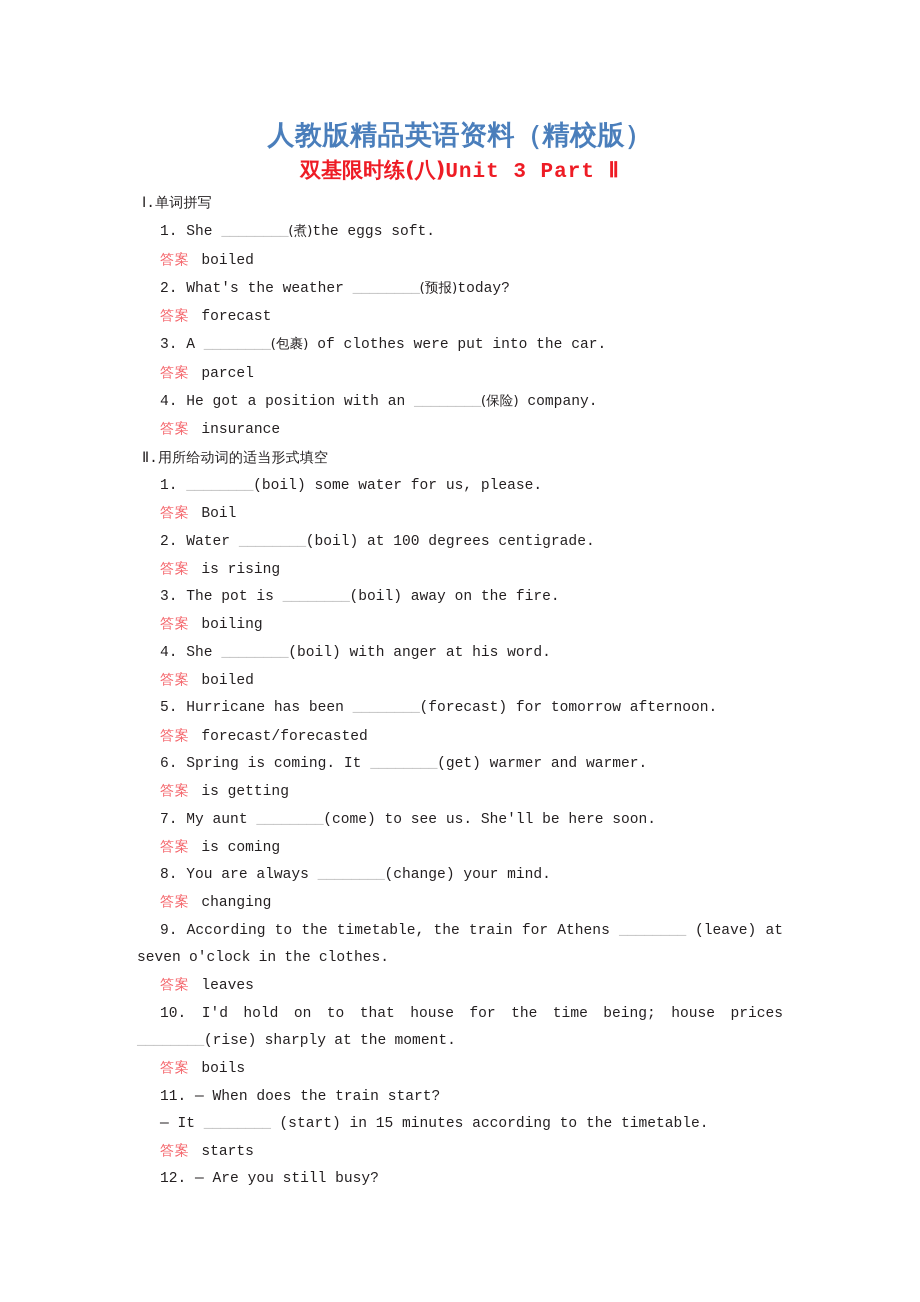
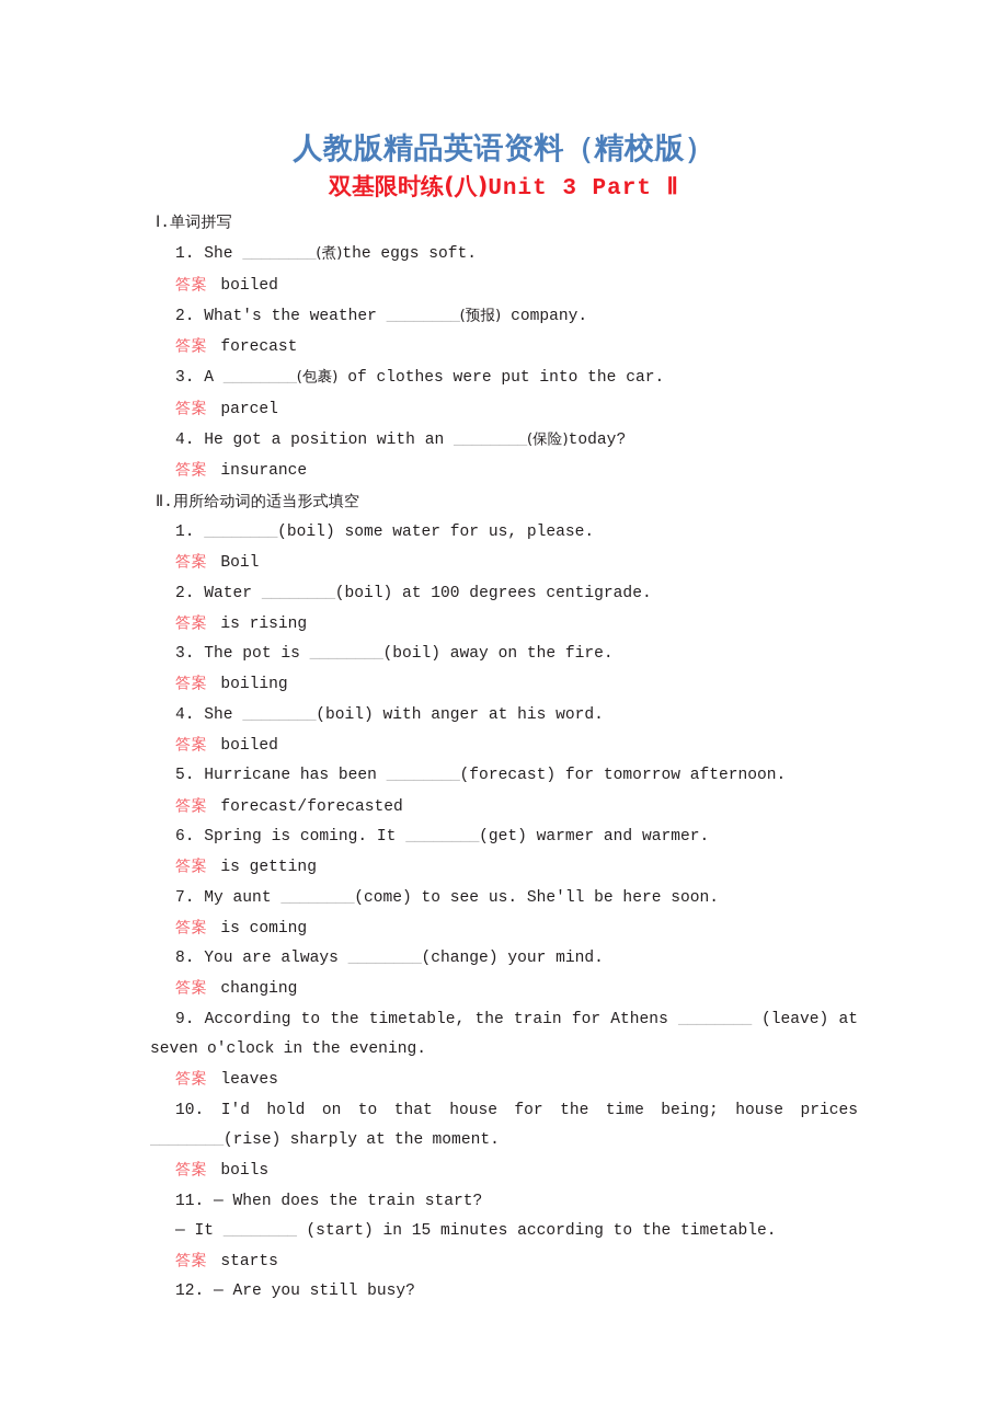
  人教版精品英语资料（精校版）
  双基限时练(八)Unit 3 Part Ⅱ
  Ⅰ.单词拼写
  1. She ________(煮)the eggs soft.
  答案 boiled
- 2. What's the weather ________(预报)today?
+ 2. What's the weather ________(预报) company.
  答案 forecast
  3. A ________(包裹) of clothes were put into the car.
  答案 parcel
- 4. He got a position with an ________(保险) company.
+ 4. He got a position with an ________(保险)today?
  答案 insurance
  Ⅱ.用所给动词的适当形式填空
  1. ________(boil) some water for us, please.
  答案 Boil
  2. Water ________(boil) at 100 degrees centigrade.
  答案 is rising
  3. The pot is ________(boil) away on the fire.
  答案 boiling
  4. She ________(boil) with anger at his word.
  答案 boiled
  5. Hurricane has been ________(forecast) for tomorrow afternoon.
  答案 forecast/forecasted
  6. Spring is coming. It ________(get) warmer and warmer.
  答案 is getting
  7. My aunt ________(come) to see us. She'll be here soon.
  答案 is coming
  8. You are always ________(change) your mind.
  答案 changing
- 9. According to the timetable, the train for Athens ________ (leave) at seven o'clock in the clothes.
+ 9. According to the timetable, the train for Athens ________ (leave) at seven o'clock in the evening.
  答案 leaves
  10. I'd hold on to that house for the time being; house prices ________(rise) sharply at the moment.
  答案 boils
  11. — When does the train start?
  — It ________ (start) in 15 minutes according to the timetable.
  答案 starts
  12. — Are you still busy?
